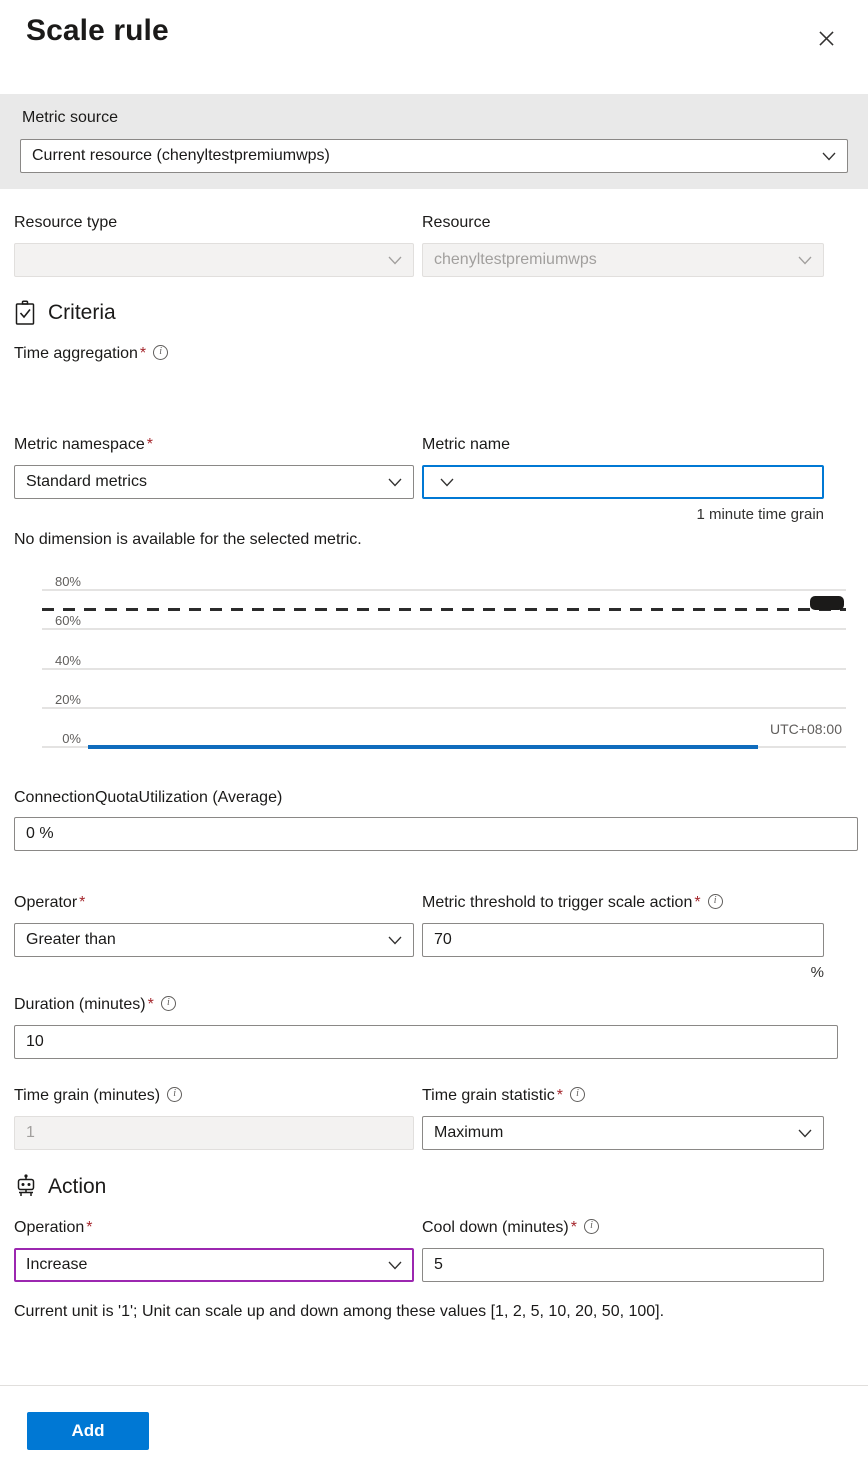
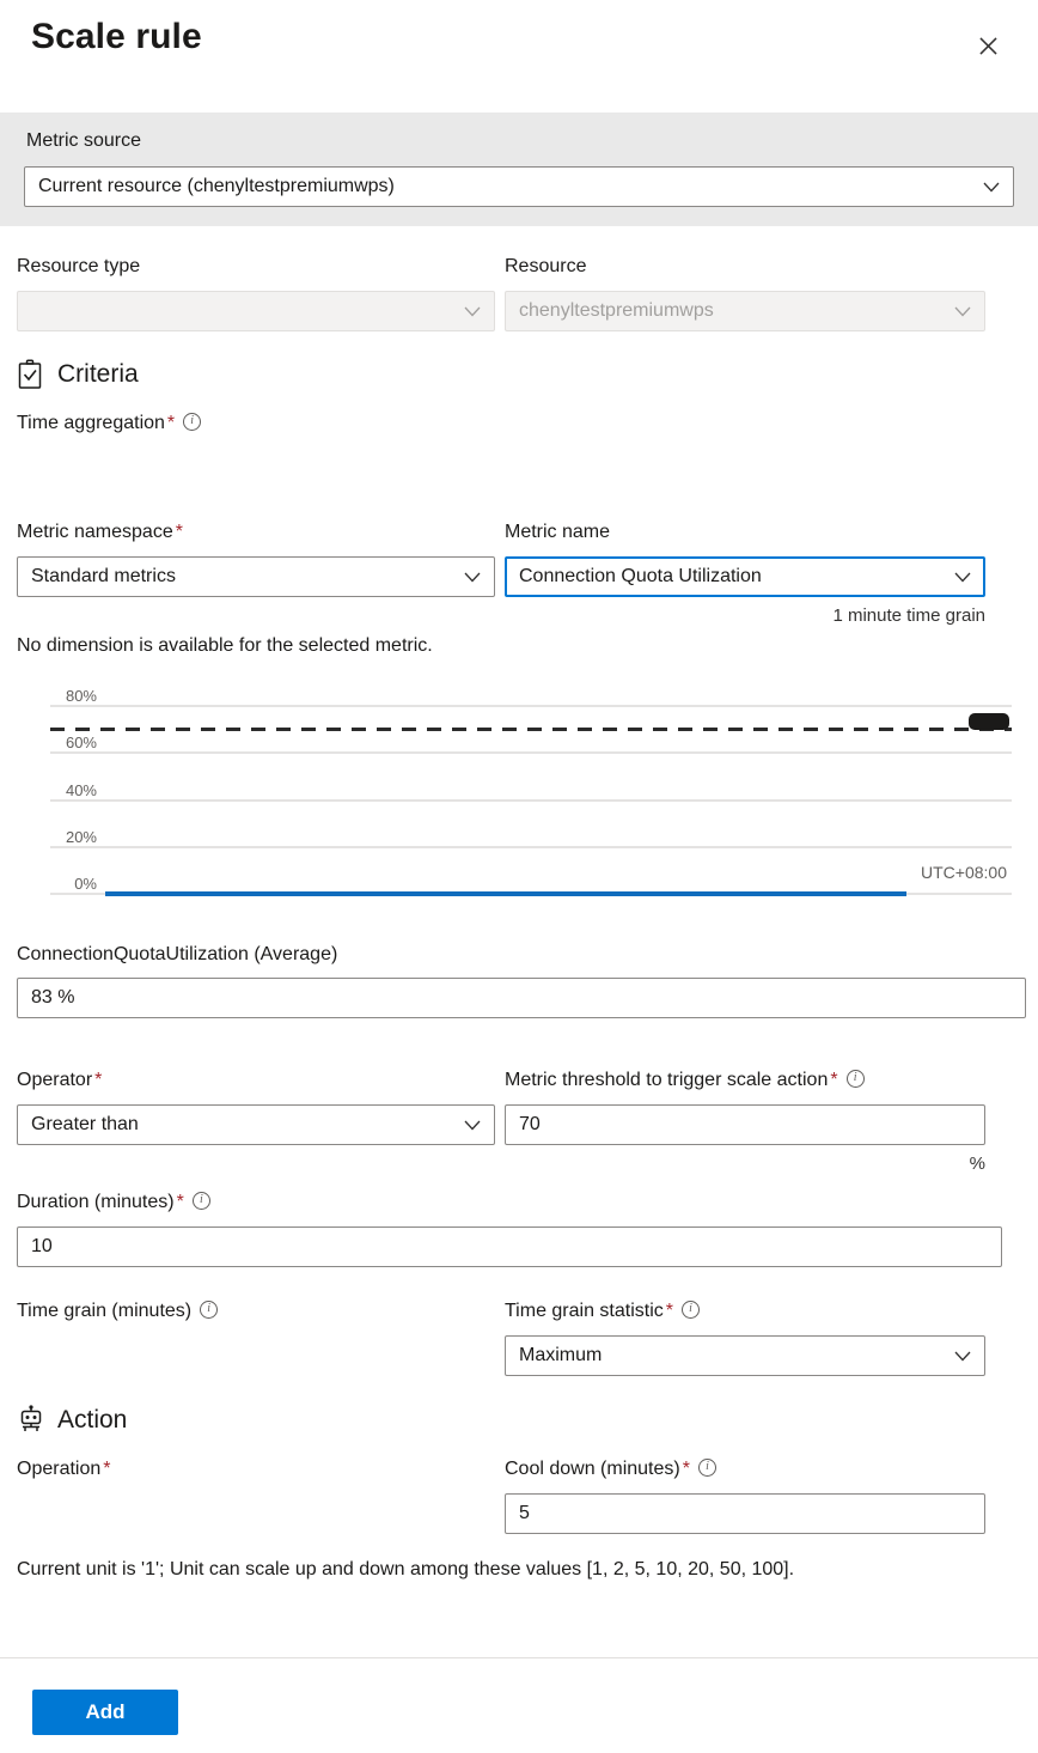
  Scale rule
  Metric source
  Current resource (chenyltestpremiumwps)
  Resource type
  Resource
  chenyltestpremiumwps
  Criteria
  Time aggregation*
  Metric namespace*
  Standard metrics
  Metric name
+ Connection Quota Utilization
  1 minute time grain
  No dimension is available for the selected metric.
  80%
  60%
  40%
  20%
  0%
  UTC+08:00
  ConnectionQuotaUtilization (Average)
- 0 %
+ 83 %
  Operator*
  Greater than
  Metric threshold to trigger scale action*
  70
  %
  Duration (minutes)*
  10
  Time grain (minutes)
- 1
  Time grain statistic*
  Maximum
  Action
  Operation*
- Increase
  Cool down (minutes)*
  5
  Current unit is '1'; Unit can scale up and down among these values [1, 2, 5, 10, 20, 50, 100].
  Add
